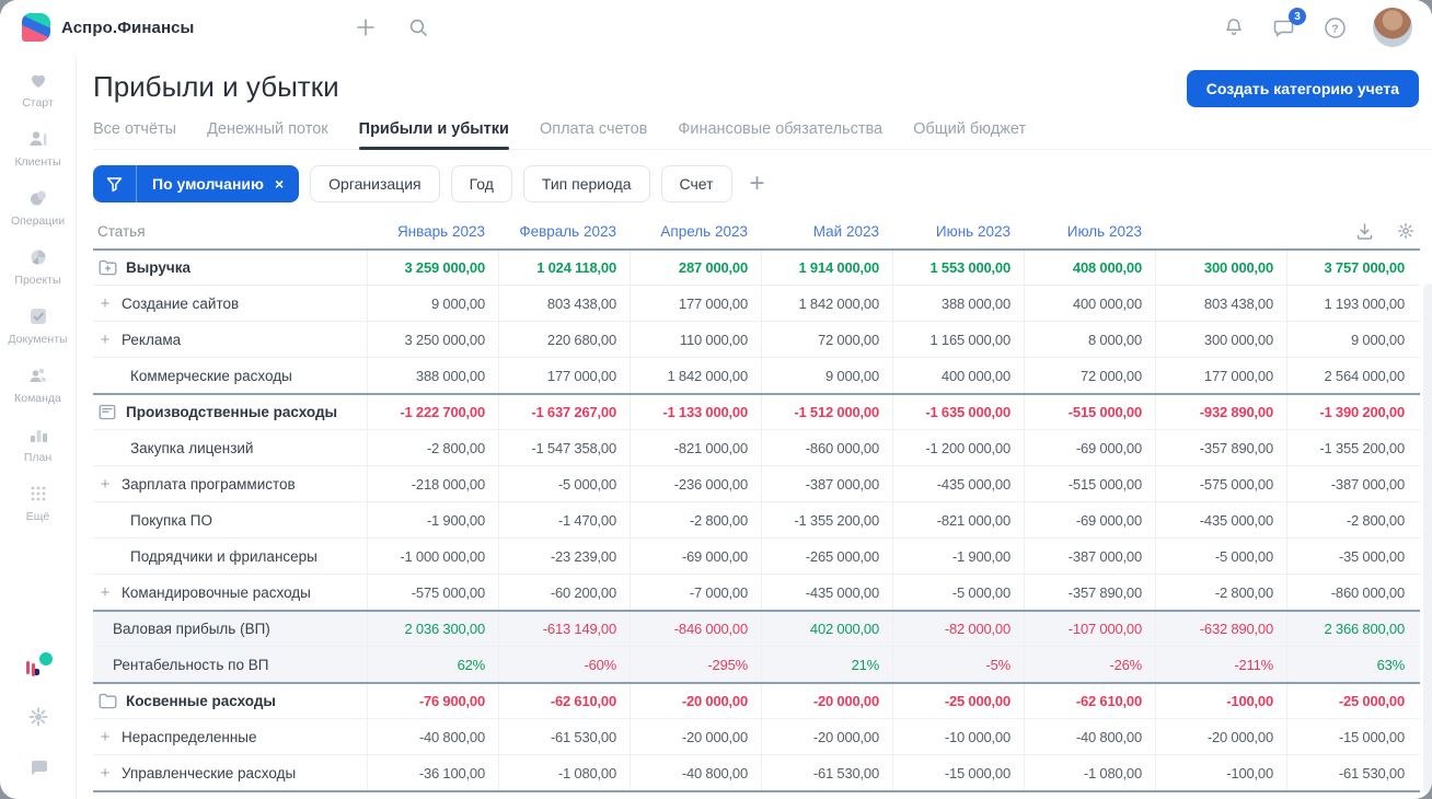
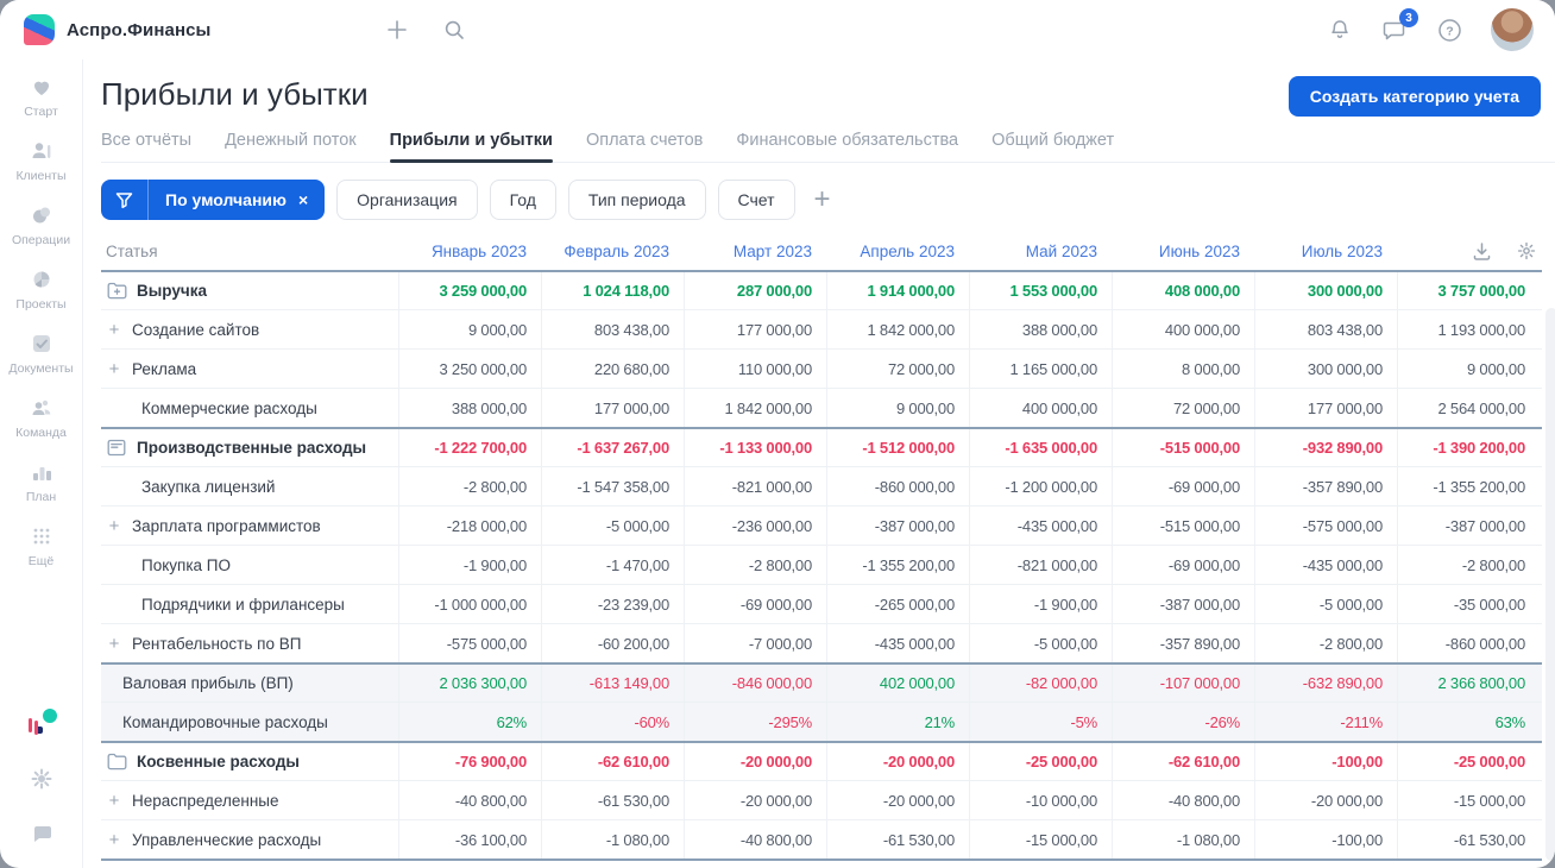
  Аспро.Финансы
  3
  ?
  Старт
  Клиенты
  Операции
  Проекты
  Документы
  Команда
  План
  Ещё
  Прибыли и убытки
  Создать категорию учета
  Все отчёты
  Денежный поток
  Прибыли и убытки
  Оплата счетов
  Финансовые обязательства
  Общий бюджет
  По умолчанию
  ×
  Организация
  Год
  Тип периода
  Счет
  +
  Статья
  Январь 2023
  Февраль 2023
+ Март 2023
  Апрель 2023
  Май 2023
  Июнь 2023
  Июль 2023
  Выручка
  3 259 000,00
  1 024 118,00
  287 000,00
  1 914 000,00
  1 553 000,00
  408 000,00
  300 000,00
  3 757 000,00
  +
  Создание сайтов
  9 000,00
  803 438,00
  177 000,00
  1 842 000,00
  388 000,00
  400 000,00
  803 438,00
  1 193 000,00
  +
  Реклама
  3 250 000,00
  220 680,00
  110 000,00
  72 000,00
  1 165 000,00
  8 000,00
  300 000,00
  9 000,00
  Коммерческие расходы
  388 000,00
  177 000,00
  1 842 000,00
  9 000,00
  400 000,00
  72 000,00
  177 000,00
  2 564 000,00
  Производственные расходы
  -1 222 700,00
  -1 637 267,00
  -1 133 000,00
  -1 512 000,00
  -1 635 000,00
  -515 000,00
  -932 890,00
  -1 390 200,00
  Закупка лицензий
  -2 800,00
  -1 547 358,00
  -821 000,00
  -860 000,00
  -1 200 000,00
  -69 000,00
  -357 890,00
  -1 355 200,00
  +
  Зарплата программистов
  -218 000,00
  -5 000,00
  -236 000,00
  -387 000,00
  -435 000,00
  -515 000,00
  -575 000,00
  -387 000,00
  Покупка ПО
  -1 900,00
  -1 470,00
  -2 800,00
  -1 355 200,00
  -821 000,00
  -69 000,00
  -435 000,00
  -2 800,00
  Подрядчики и фрилансеры
  -1 000 000,00
  -23 239,00
  -69 000,00
  -265 000,00
  -1 900,00
  -387 000,00
  -5 000,00
  -35 000,00
  +
- Командировочные расходы
+ Рентабельность по ВП
  -575 000,00
  -60 200,00
  -7 000,00
  -435 000,00
  -5 000,00
  -357 890,00
  -2 800,00
  -860 000,00
  Валовая прибыль (ВП)
  2 036 300,00
  -613 149,00
  -846 000,00
  402 000,00
  -82 000,00
  -107 000,00
  -632 890,00
  2 366 800,00
- Рентабельность по ВП
+ Командировочные расходы
  62%
  -60%
  -295%
  21%
  -5%
  -26%
  -211%
  63%
  Косвенные расходы
  -76 900,00
  -62 610,00
  -20 000,00
  -20 000,00
  -25 000,00
  -62 610,00
  -100,00
  -25 000,00
  +
  Нераспределенные
  -40 800,00
  -61 530,00
  -20 000,00
  -20 000,00
  -10 000,00
  -40 800,00
  -20 000,00
  -15 000,00
  +
  Управленческие расходы
  -36 100,00
  -1 080,00
  -40 800,00
  -61 530,00
  -15 000,00
  -1 080,00
  -100,00
  -61 530,00
